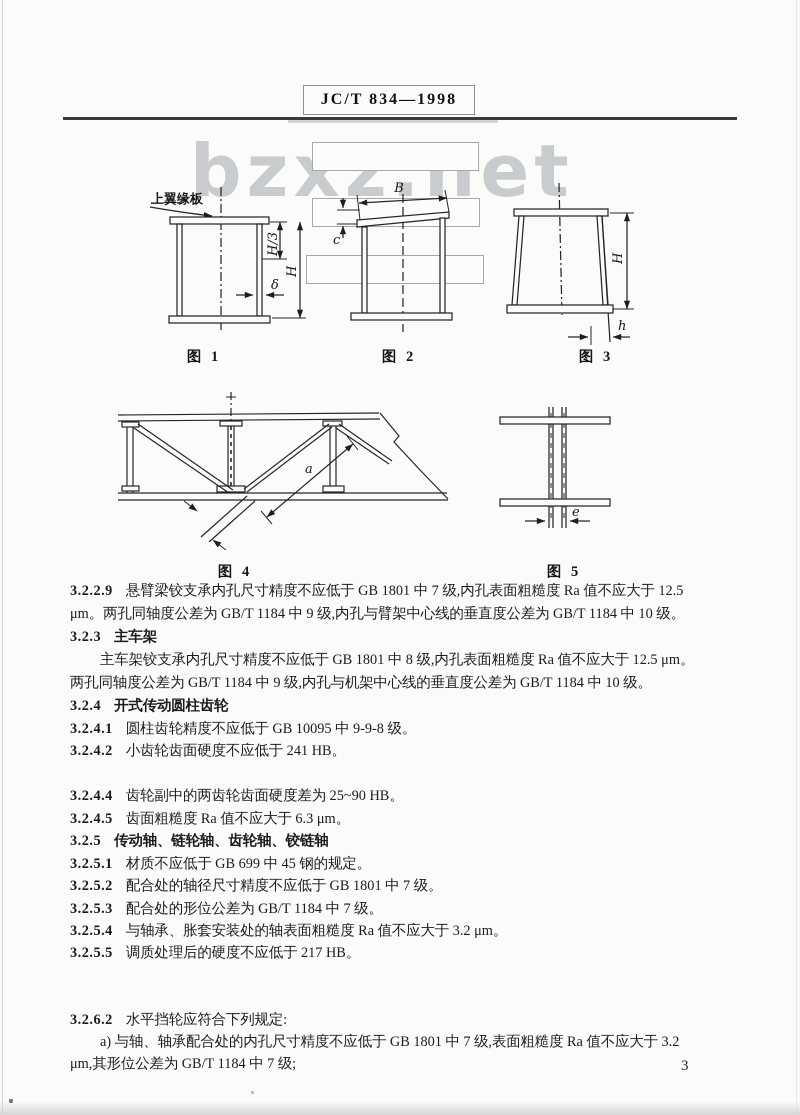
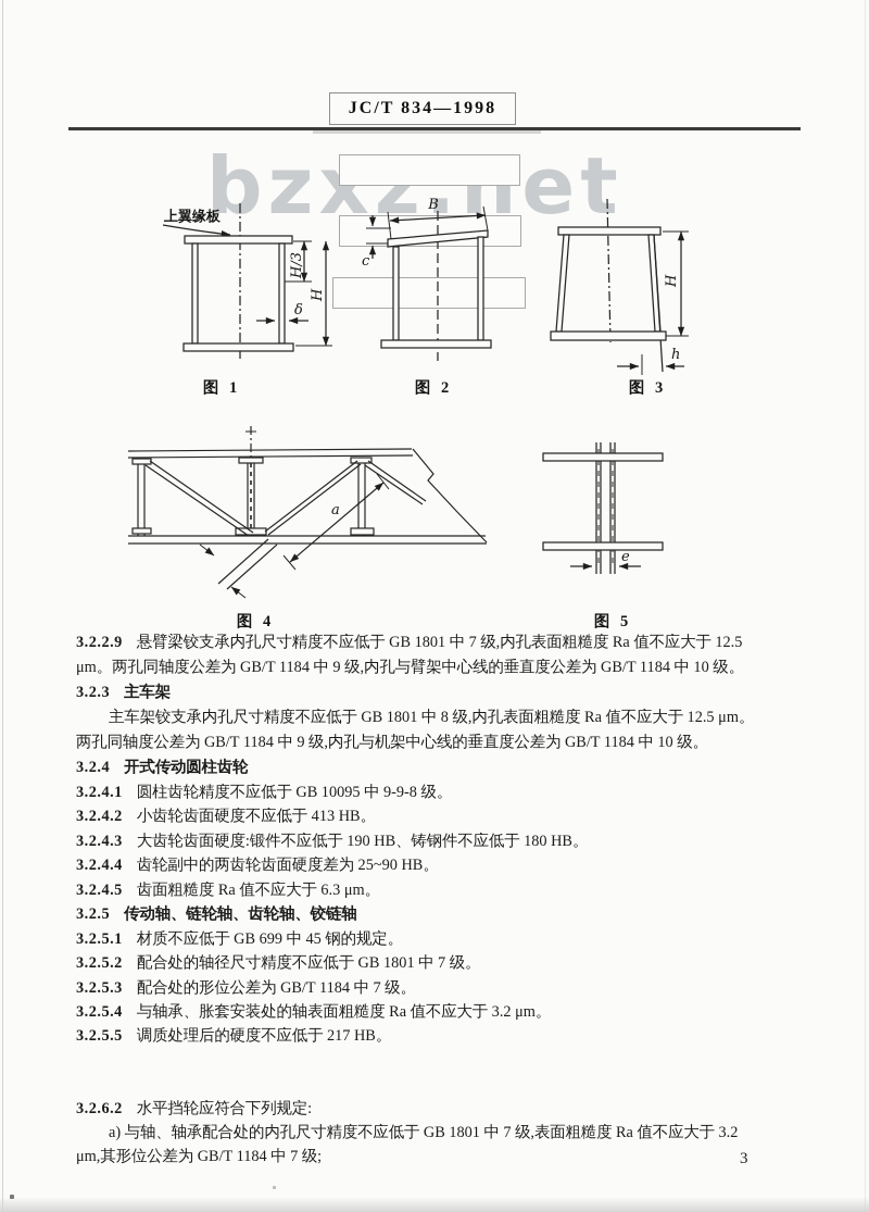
  JC/T 834—1998
  bzxz.net
  上翼缘板
  δ
  图 1
  B
  c
  图 2
  h
  图 3
  a
  图 4
  e
  图 5
  3.2.2.9 悬臂梁铰支承内孔尺寸精度不应低于 GB 1801 中 7 级,内孔表面粗糙度 Ra 值不应大于 12.5
  μm。两孔同轴度公差为 GB/T 1184 中 9 级,内孔与臂架中心线的垂直度公差为 GB/T 1184 中 10 级。
  3.2.3 主车架
  主车架铰支承内孔尺寸精度不应低于 GB 1801 中 8 级,内孔表面粗糙度 Ra 值不应大于 12.5 μm。
  两孔同轴度公差为 GB/T 1184 中 9 级,内孔与机架中心线的垂直度公差为 GB/T 1184 中 10 级。
  3.2.4 开式传动圆柱齿轮
  3.2.4.1 圆柱齿轮精度不应低于 GB 10095 中 9-9-8 级。
- 3.2.4.2 小齿轮齿面硬度不应低于 241 HB。
+ 3.2.4.2 小齿轮齿面硬度不应低于 413 HB。
+ 3.2.4.3 大齿轮齿面硬度:锻件不应低于 190 HB、铸钢件不应低于 180 HB。
  3.2.4.4 齿轮副中的两齿轮齿面硬度差为 25~90 HB。
  3.2.4.5 齿面粗糙度 Ra 值不应大于 6.3 μm。
  3.2.5 传动轴、链轮轴、齿轮轴、铰链轴
  3.2.5.1 材质不应低于 GB 699 中 45 钢的规定。
  3.2.5.2 配合处的轴径尺寸精度不应低于 GB 1801 中 7 级。
  3.2.5.3 配合处的形位公差为 GB/T 1184 中 7 级。
  3.2.5.4 与轴承、胀套安装处的轴表面粗糙度 Ra 值不应大于 3.2 μm。
  3.2.5.5 调质处理后的硬度不应低于 217 HB。
  3.2.6.2 水平挡轮应符合下列规定:
  a) 与轴、轴承配合处的内孔尺寸精度不应低于 GB 1801 中 7 级,表面粗糙度 Ra 值不应大于 3.2
  μm,其形位公差为 GB/T 1184 中 7 级;
  3
